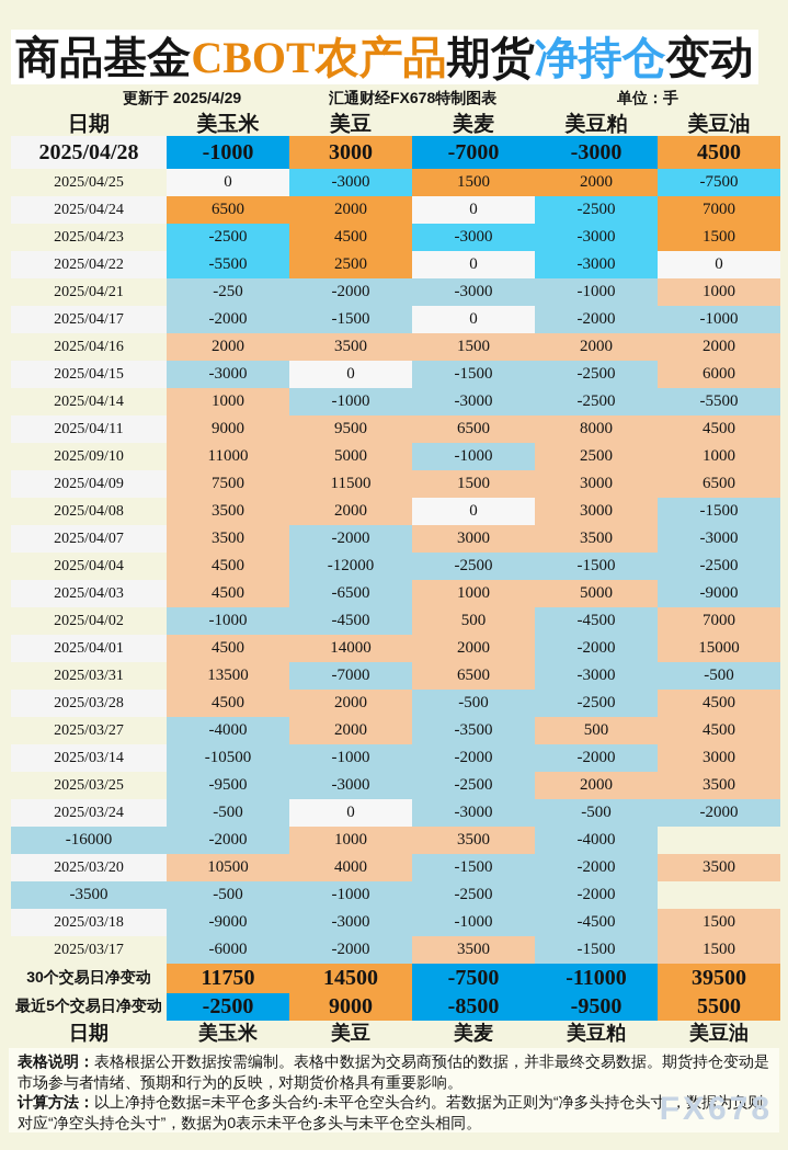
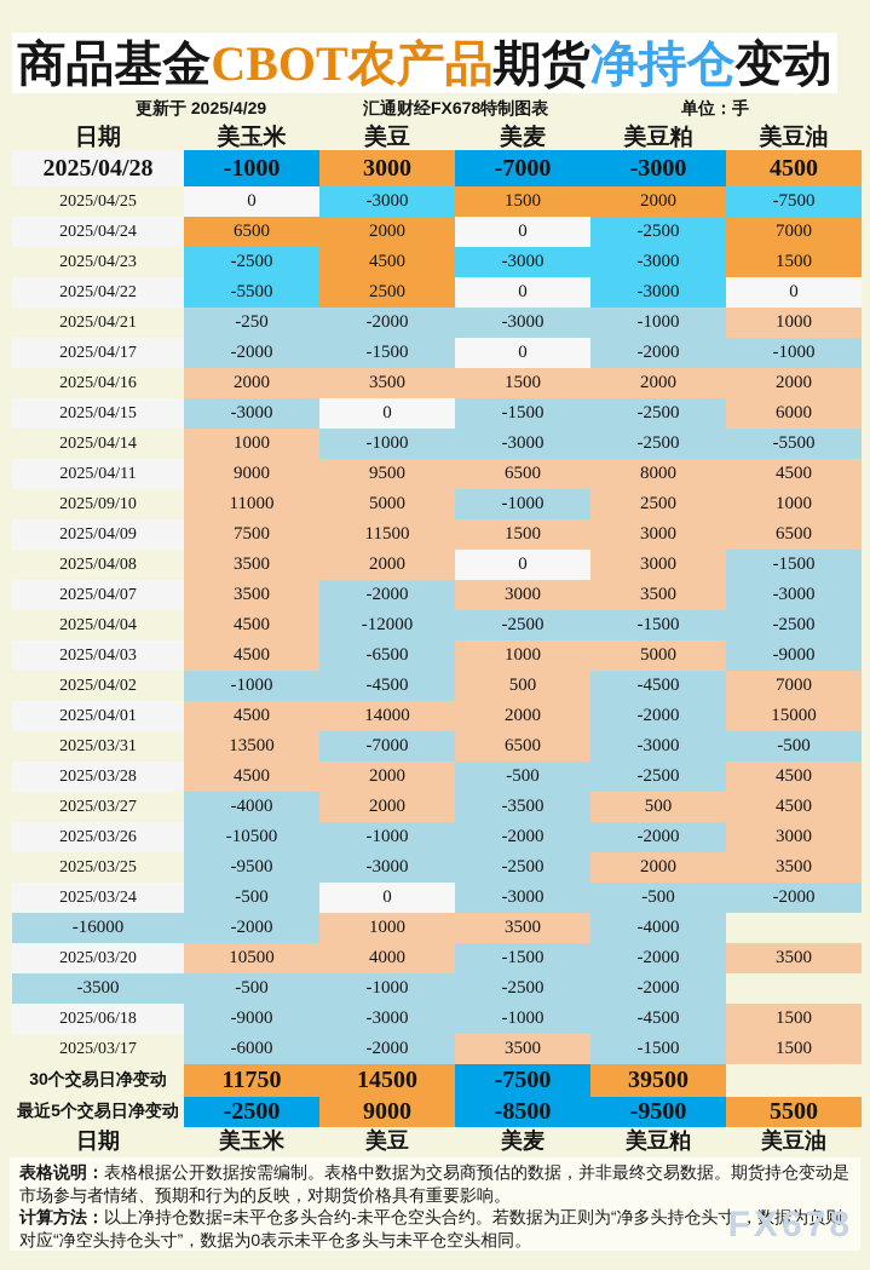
  商品基金
  CBOT农产品
  期货
  净持仓
  变动
  更新于 2025/4/29
  汇通财经FX678特制图表
  单位：手
  日期
  美玉米
  美豆
  美麦
  美豆粕
  美豆油
  2025/04/28
  -1000
  3000
  -7000
  -3000
  4500
  2025/04/25
  0
  -3000
  1500
  2000
  -7500
  2025/04/24
  6500
  2000
  0
  -2500
  7000
  2025/04/23
  -2500
  4500
  -3000
  -3000
  1500
  2025/04/22
  -5500
  2500
  0
  -3000
  0
  2025/04/21
  -250
  -2000
  -3000
  -1000
  1000
  2025/04/17
  -2000
  -1500
  0
  -2000
  -1000
  2025/04/16
  2000
  3500
  1500
  2000
  2000
  2025/04/15
  -3000
  0
  -1500
  -2500
  6000
  2025/04/14
  1000
  -1000
  -3000
  -2500
  -5500
  2025/04/11
  9000
  9500
  6500
  8000
  4500
  2025/09/10
  11000
  5000
  -1000
  2500
  1000
  2025/04/09
  7500
  11500
  1500
  3000
  6500
  2025/04/08
  3500
  2000
  0
  3000
  -1500
  2025/04/07
  3500
  -2000
  3000
  3500
  -3000
  2025/04/04
  4500
  -12000
  -2500
  -1500
  -2500
  2025/04/03
  4500
  -6500
  1000
  5000
  -9000
  2025/04/02
  -1000
  -4500
  500
  -4500
  7000
  2025/04/01
  4500
  14000
  2000
  -2000
  15000
  2025/03/31
  13500
  -7000
  6500
  -3000
  -500
  2025/03/28
  4500
  2000
  -500
  -2500
  4500
  2025/03/27
  -4000
  2000
  -3500
  500
  4500
- 2025/03/14
+ 2025/03/26
  -10500
  -1000
  -2000
  -2000
  3000
  2025/03/25
  -9500
  -3000
  -2500
  2000
  3500
  2025/03/24
  -500
  0
  -3000
  -500
  -2000
  -16000
  -2000
  1000
  3500
  -4000
  2025/03/20
  10500
  4000
  -1500
  -2000
  3500
  -3500
  -500
  -1000
  -2500
  -2000
- 2025/03/18
+ 2025/06/18
  -9000
  -3000
  -1000
  -4500
  1500
  2025/03/17
  -6000
  -2000
  3500
  -1500
  1500
  30个交易日净变动
  11750
  14500
  -7500
- -11000
  39500
  最近5个交易日净变动
  -2500
  9000
  -8500
  -9500
  5500
  日期
  美玉米
  美豆
  美麦
  美豆粕
  美豆油
  表格说明：表格根据公开数据按需编制。表格中数据为交易商预估的数据，并非最终交易数据。期货持仓变动是市场参与者情绪、预期和行为的反映，对期货价格具有重要影响。
  计算方法：以上净持仓数据=未平仓多头合约-未平仓空头合约。若数据为正则为“净多头持仓头寸”，数据为负则对应“净空头持仓头寸”，数据为0表示未平仓多头与未平仓空头相同。
  FX678
